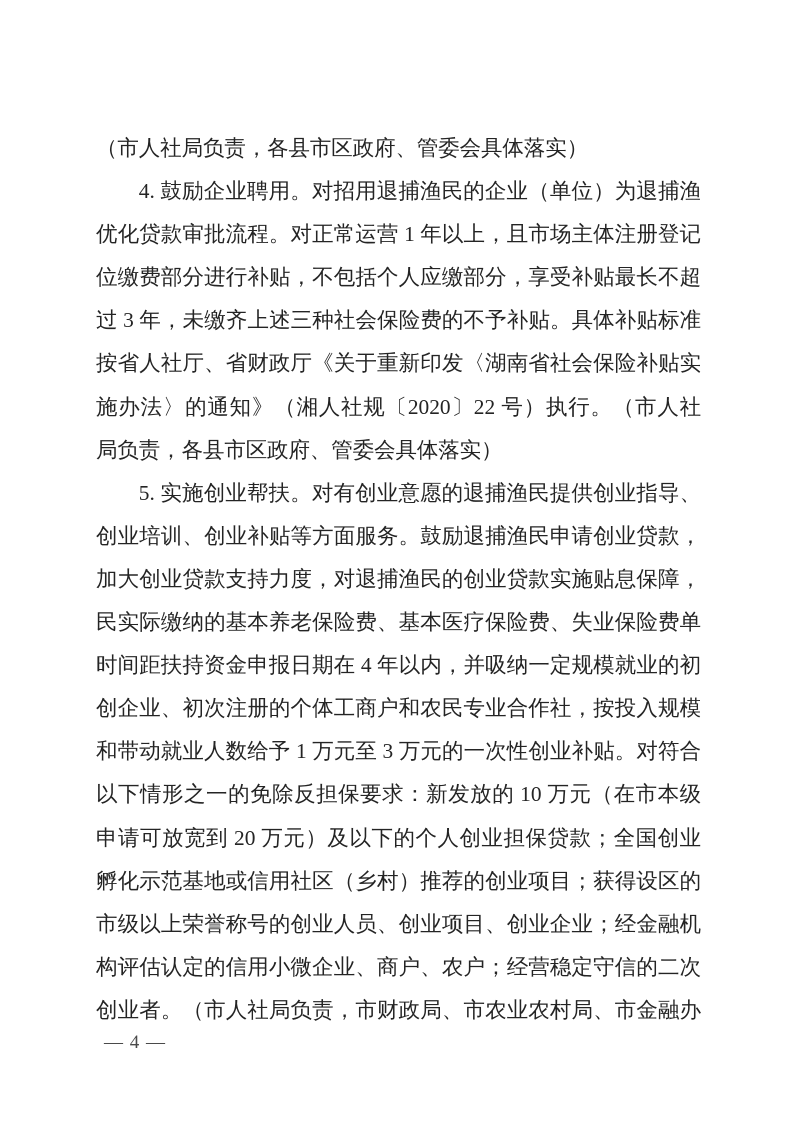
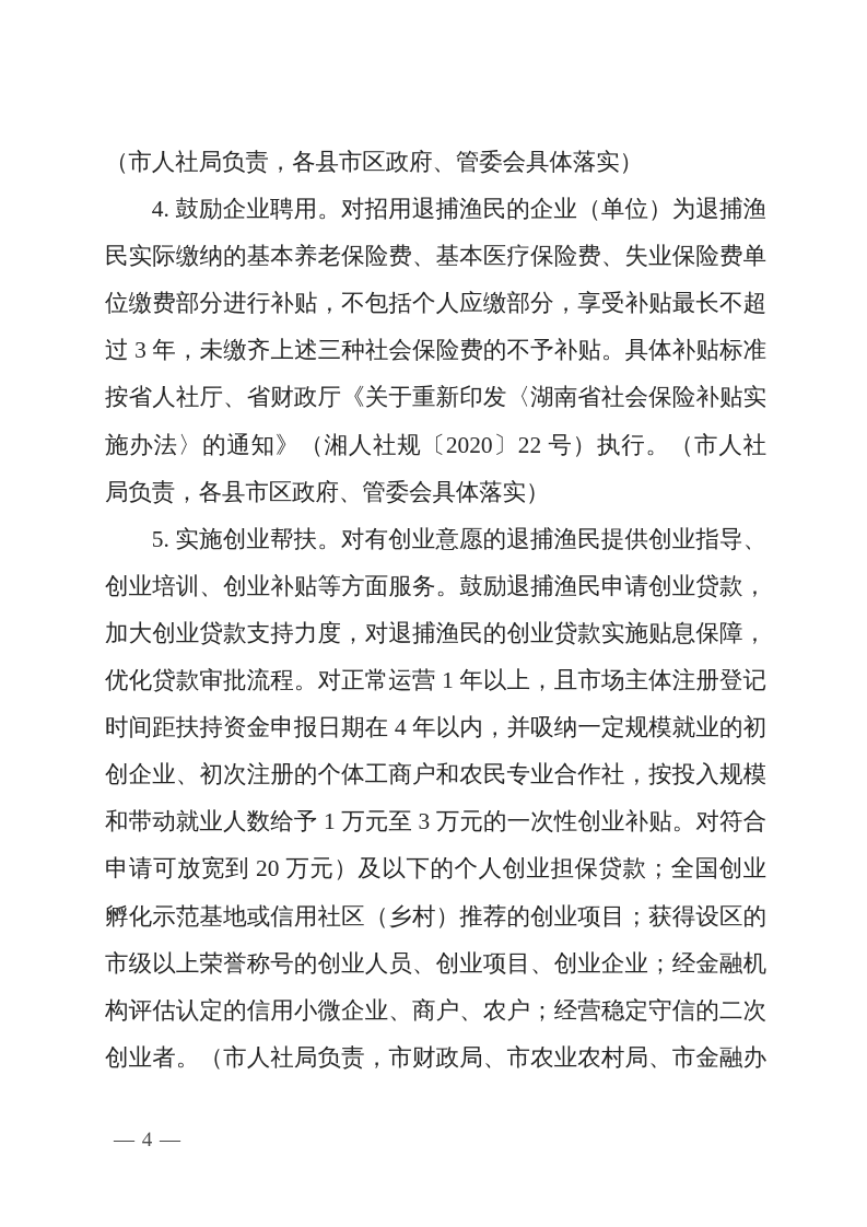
  （市人社局负责，各县市区政府、管委会具体落实）
  4. 鼓励企业聘用。对招用退捕渔民的企业（单位）为退捕渔
- 优化贷款审批流程。对正常运营 1 年以上，且市场主体注册登记
+ 民实际缴纳的基本养老保险费、基本医疗保险费、失业保险费单
  位缴费部分进行补贴，不包括个人应缴部分，享受补贴最长不超
  过 3 年，未缴齐上述三种社会保险费的不予补贴。具体补贴标准
  按省人社厅、省财政厅《关于重新印发〈湖南省社会保险补贴实
  施办法〉的通知》（湘人社规〔2020〕22 号）执行。（市人社
  局负责，各县市区政府、管委会具体落实）
  5. 实施创业帮扶。对有创业意愿的退捕渔民提供创业指导、
  创业培训、创业补贴等方面服务。鼓励退捕渔民申请创业贷款，
  加大创业贷款支持力度，对退捕渔民的创业贷款实施贴息保障，
- 民实际缴纳的基本养老保险费、基本医疗保险费、失业保险费单
+ 优化贷款审批流程。对正常运营 1 年以上，且市场主体注册登记
  时间距扶持资金申报日期在 4 年以内，并吸纳一定规模就业的初
  创企业、初次注册的个体工商户和农民专业合作社，按投入规模
  和带动就业人数给予 1 万元至 3 万元的一次性创业补贴。对符合
- 以下情形之一的免除反担保要求：新发放的 10 万元（在市本级
  申请可放宽到 20 万元）及以下的个人创业担保贷款；全国创业
  孵化示范基地或信用社区（乡村）推荐的创业项目；获得设区的
  市级以上荣誉称号的创业人员、创业项目、创业企业；经金融机
  构评估认定的信用小微企业、商户、农户；经营稳定守信的二次
  创业者。（市人社局负责，市财政局、市农业农村局、市金融办
  — 4 —
